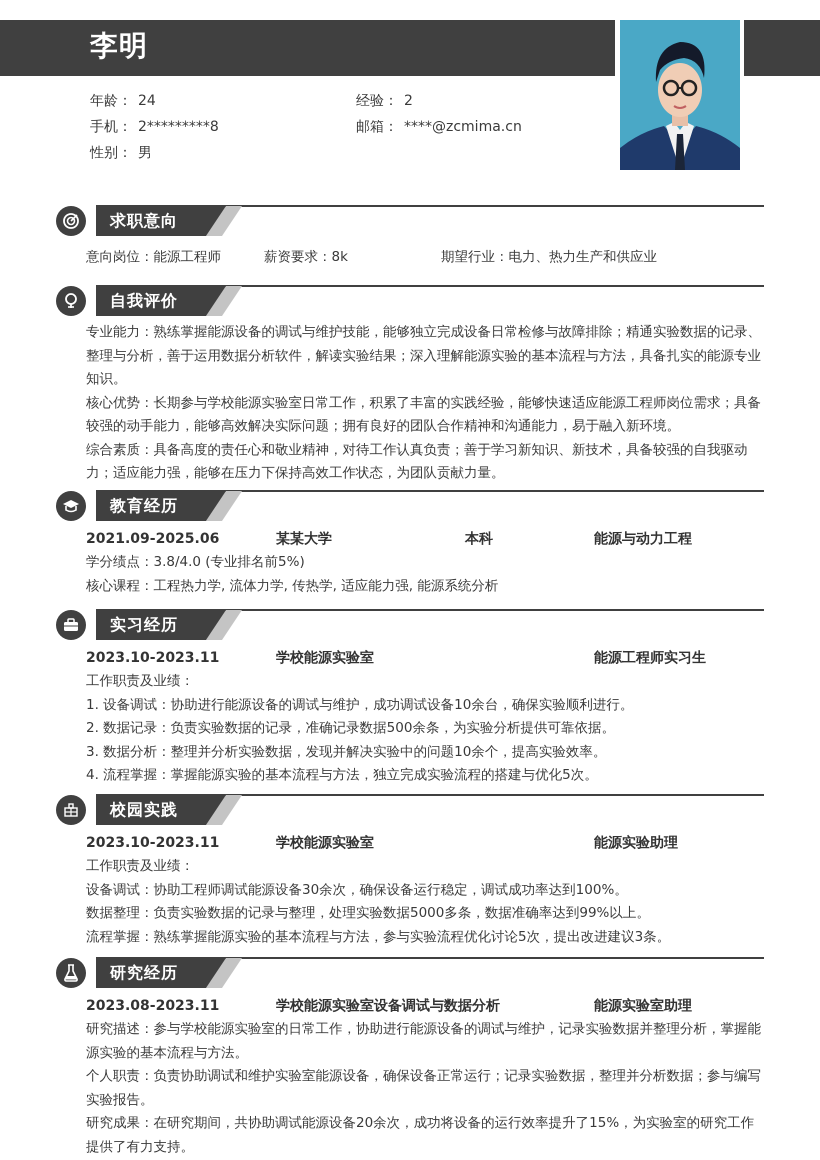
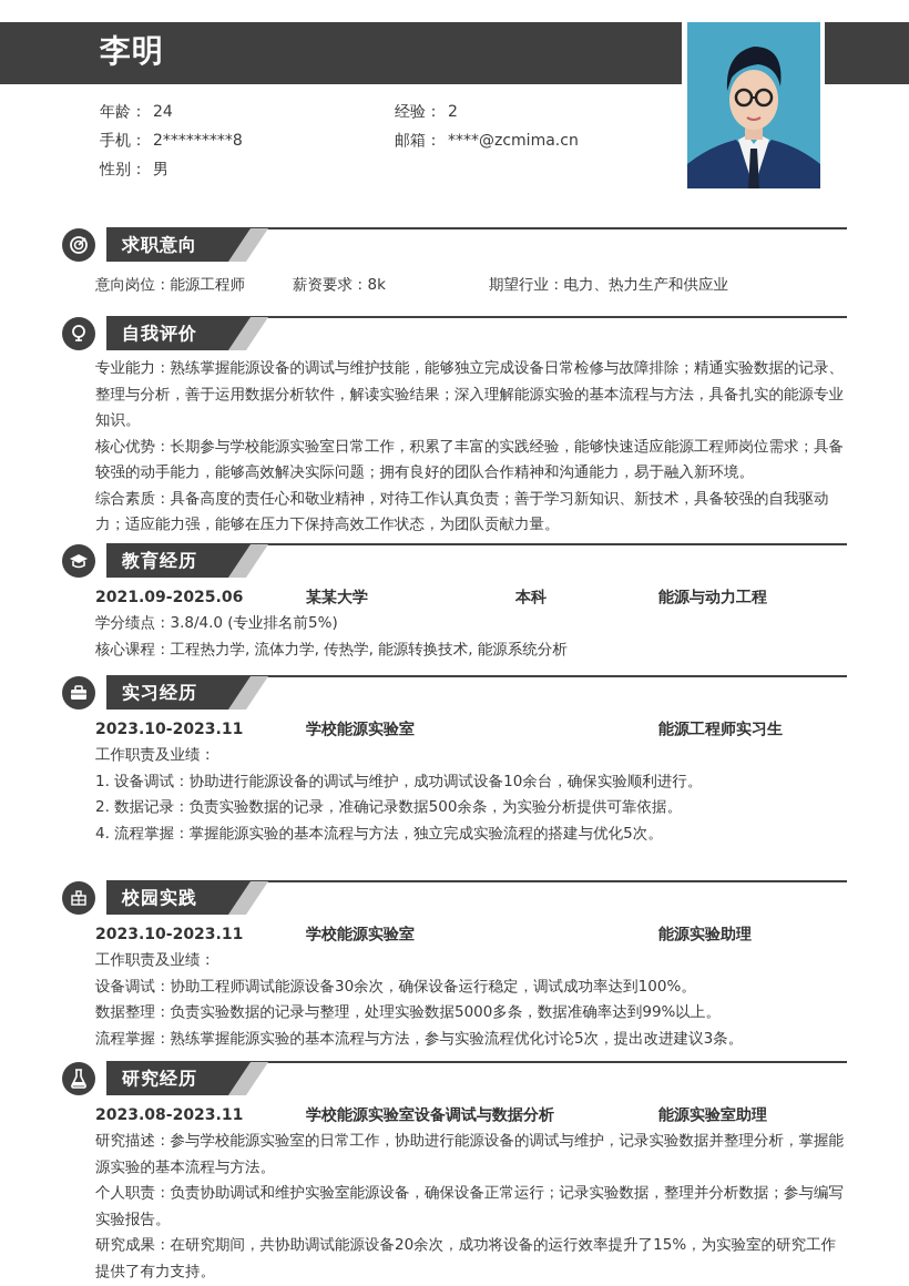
  李明
  年龄： 24
  经验： 2
  手机： 2*********8
  邮箱： ****@zcmima.cn
  性别： 男
  求职意向
  意向岗位：能源工程师
  薪资要求：8k
  期望行业：电力、热力生产和供应业
  自我评价
  专业能力：熟练掌握能源设备的调试与维护技能，能够独立完成设备日常检修与故障排除；精通实验数据的记录、整理与分析，善于运用数据分析软件，解读实验结果；深入理解能源实验的基本流程与方法，具备扎实的能源专业知识。
  核心优势：长期参与学校能源实验室日常工作，积累了丰富的实践经验，能够快速适应能源工程师岗位需求；具备较强的动手能力，能够高效解决实际问题；拥有良好的团队合作精神和沟通能力，易于融入新环境。
  综合素质：具备高度的责任心和敬业精神，对待工作认真负责；善于学习新知识、新技术，具备较强的自我驱动力；适应能力强，能够在压力下保持高效工作状态，为团队贡献力量。
  教育经历
  2021.09-2025.06
  某某大学
  本科
  能源与动力工程
  学分绩点：3.8/4.0 (专业排名前5%)
- 核心课程：工程热力学, 流体力学, 传热学, 适应能力强, 能源系统分析
+ 核心课程：工程热力学, 流体力学, 传热学, 能源转换技术, 能源系统分析
  实习经历
  2023.10-2023.11
  学校能源实验室
  能源工程师实习生
  工作职责及业绩：
  1. 设备调试：协助进行能源设备的调试与维护，成功调试设备10余台，确保实验顺利进行。
  2. 数据记录：负责实验数据的记录，准确记录数据500余条，为实验分析提供可靠依据。
- 3. 数据分析：整理并分析实验数据，发现并解决实验中的问题10余个，提高实验效率。
  4. 流程掌握：掌握能源实验的基本流程与方法，独立完成实验流程的搭建与优化5次。
  校园实践
  2023.10-2023.11
  学校能源实验室
  能源实验助理
  工作职责及业绩：
  设备调试：协助工程师调试能源设备30余次，确保设备运行稳定，调试成功率达到100%。
  数据整理：负责实验数据的记录与整理，处理实验数据5000多条，数据准确率达到99%以上。
  流程掌握：熟练掌握能源实验的基本流程与方法，参与实验流程优化讨论5次，提出改进建议3条。
  研究经历
  2023.08-2023.11
  学校能源实验室设备调试与数据分析
  能源实验室助理
  研究描述：参与学校能源实验室的日常工作，协助进行能源设备的调试与维护，记录实验数据并整理分析，掌握能源实验的基本流程与方法。
  个人职责：负责协助调试和维护实验室能源设备，确保设备正常运行；记录实验数据，整理并分析数据；参与编写实验报告。
  研究成果：在研究期间，共协助调试能源设备20余次，成功将设备的运行效率提升了15%，为实验室的研究工作提供了有力支持。
